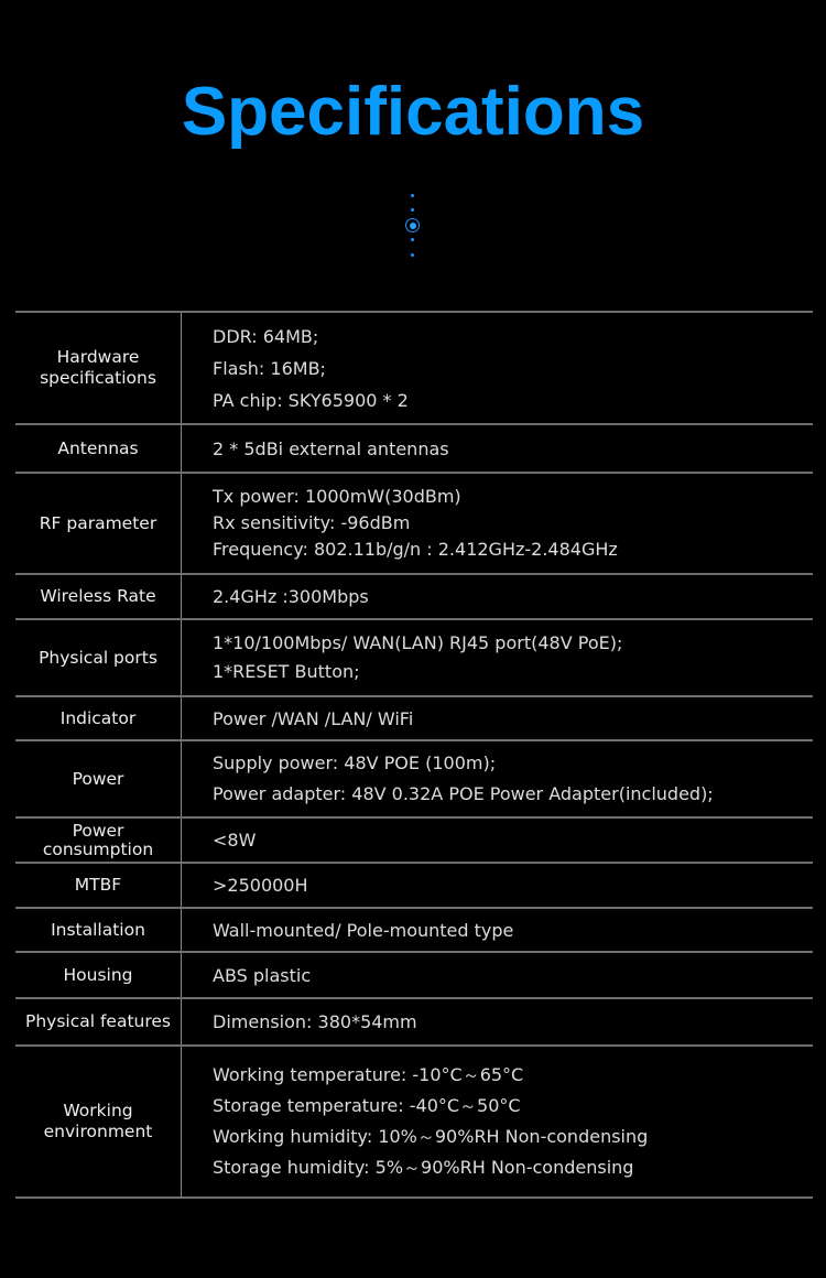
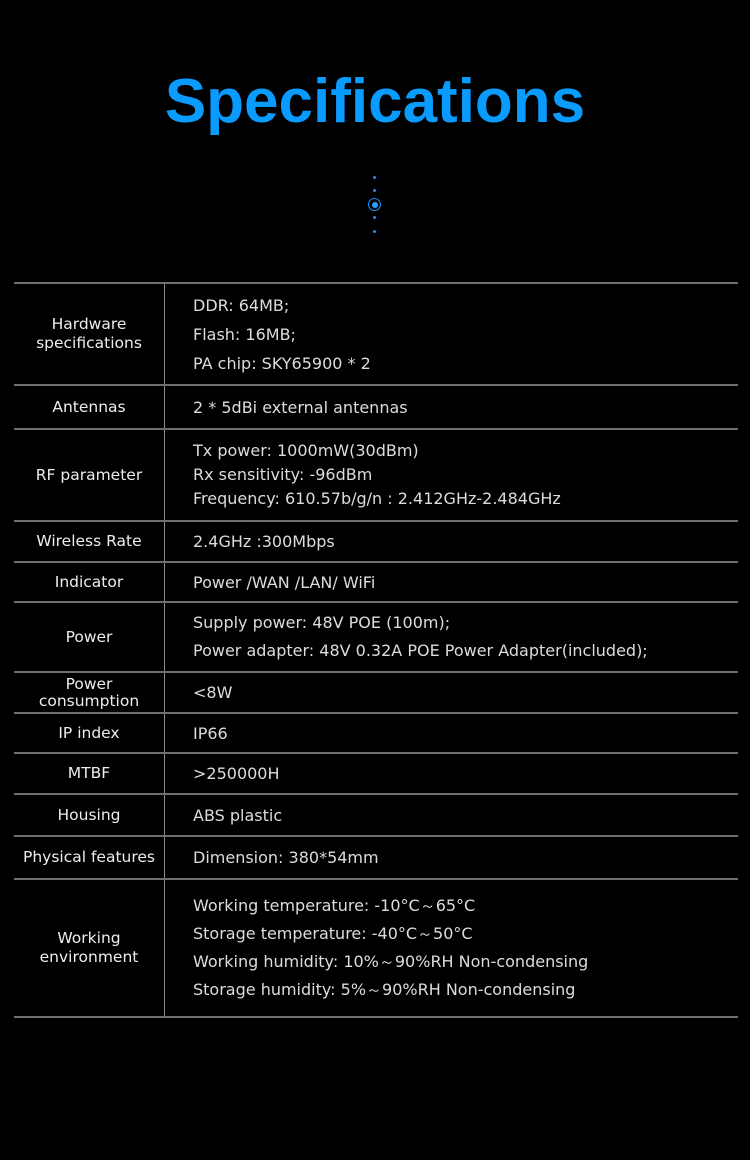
  Specifications
  Hardware specifications	DDR: 64MB; Flash: 16MB; PA chip: SKY65900 * 2
  Antennas	2 * 5dBi external antennas
- RF parameter	Tx power: 1000mW(30dBm) Rx sensitivity: -96dBm Frequency: 802.11b/g/n : 2.412GHz-2.484GHz
+ RF parameter	Tx power: 1000mW(30dBm) Rx sensitivity: -96dBm Frequency: 610.57b/g/n : 2.412GHz-2.484GHz
  Wireless Rate	2.4GHz :300Mbps
- Physical ports	1*10/100Mbps/ WAN(LAN) RJ45 port(48V PoE); 1*RESET Button;
  Indicator	Power /WAN /LAN/ WiFi
  Power	Supply power: 48V POE (100m); Power adapter: 48V 0.32A POE Power Adapter(included);
  Power consumption	<8W
+ IP index	IP66
  MTBF	>250000H
- Installation	Wall-mounted/ Pole-mounted type
  Housing	ABS plastic
  Physical features	Dimension: 380*54mm
  Working environment	Working temperature: -10°C～65°C Storage temperature: -40°C～50°C Working humidity: 10%～90%RH Non-condensing Storage humidity: 5%～90%RH Non-condensing
